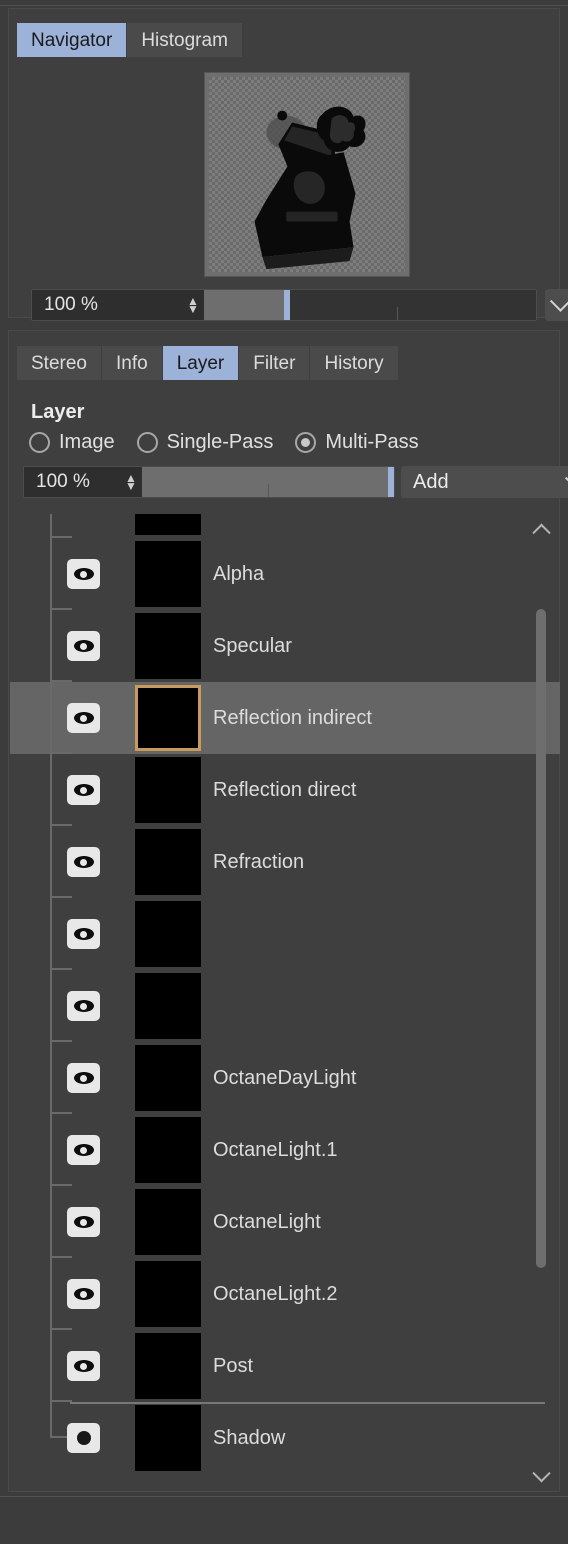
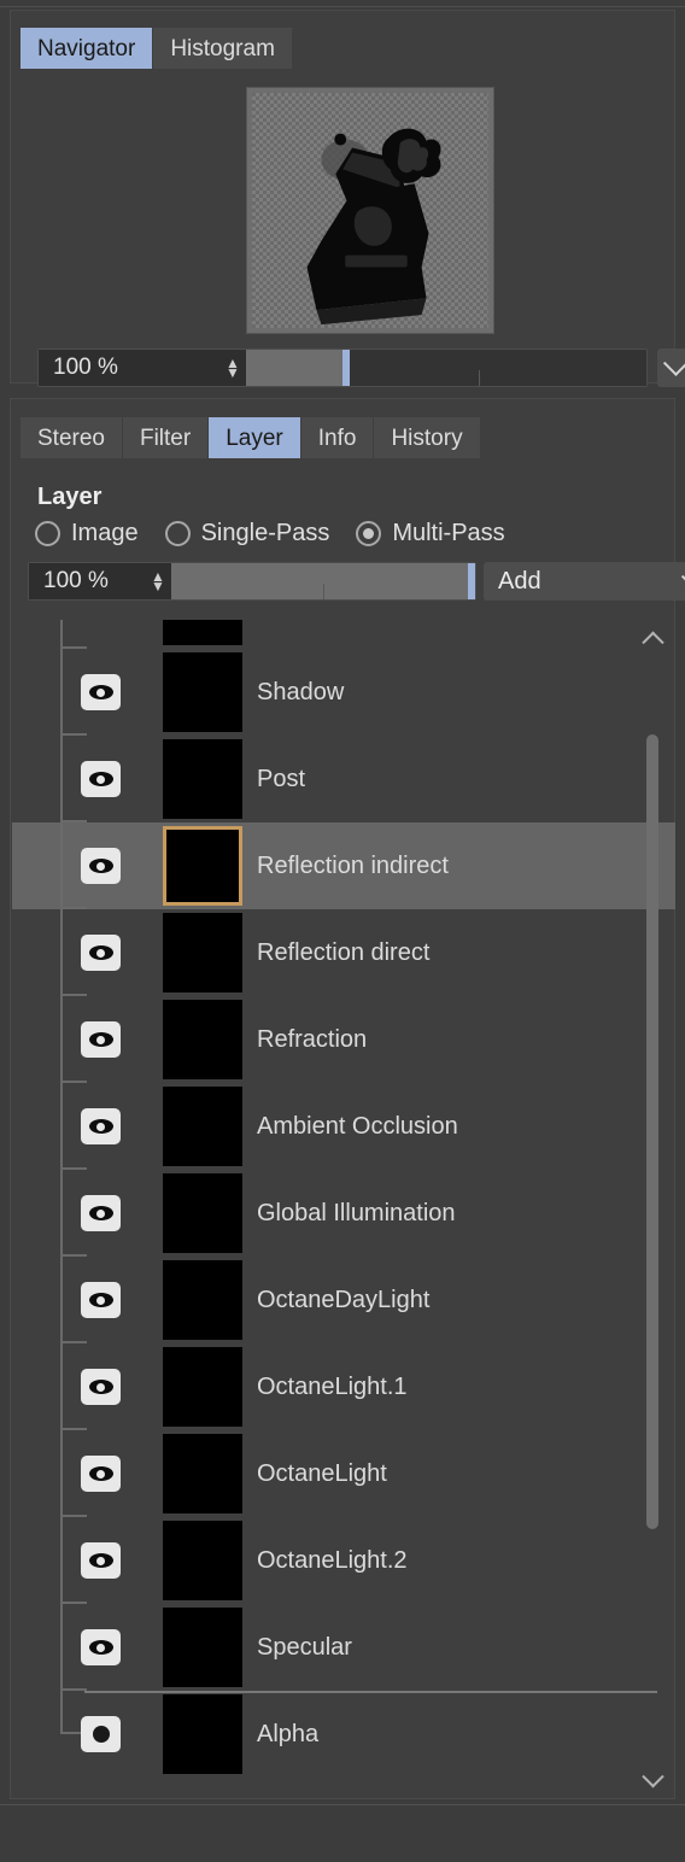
  Navigator
  Histogram
  100 %
  ▲
  ▼
  Stereo
- Info
+ Filter
  Layer
- Filter
+ Info
  History
  Layer
  Image
  Single-Pass
  Multi-Pass
  100 %
  ▲
  ▼
  Add
- Alpha
+ Shadow
- Specular
+ Post
  Reflection indirect
  Reflection direct
  Refraction
+ Ambient Occlusion
+ Global Illumination
  OctaneDayLight
  OctaneLight.1
  OctaneLight
  OctaneLight.2
- Post
+ Specular
- Shadow
+ Alpha
